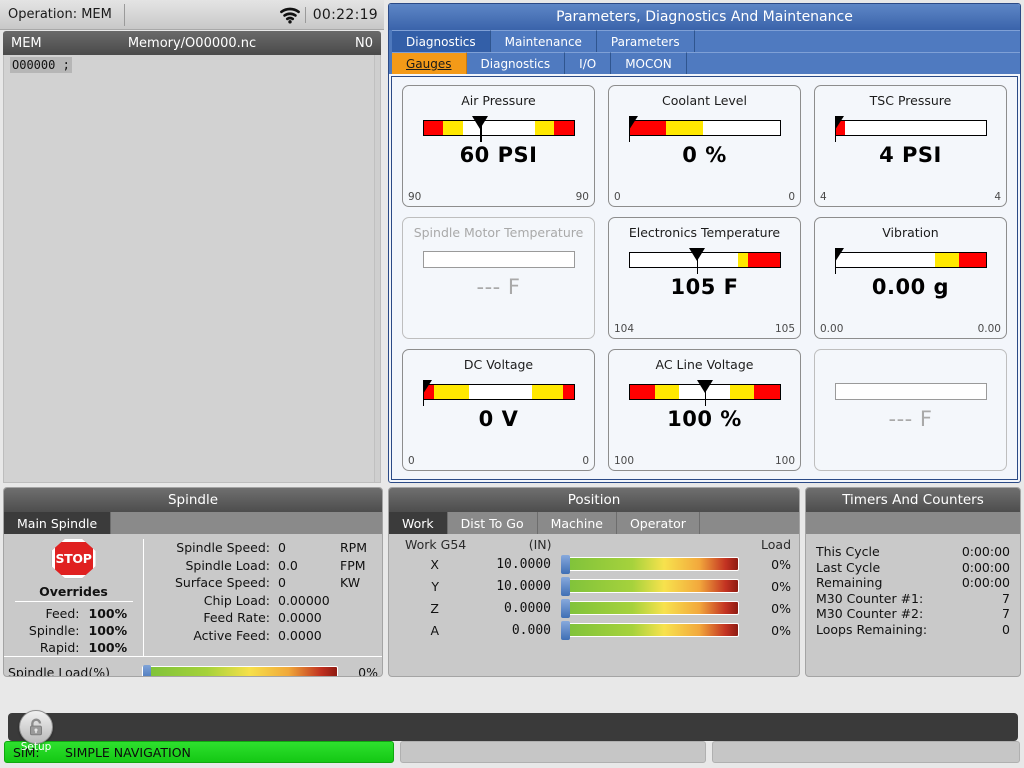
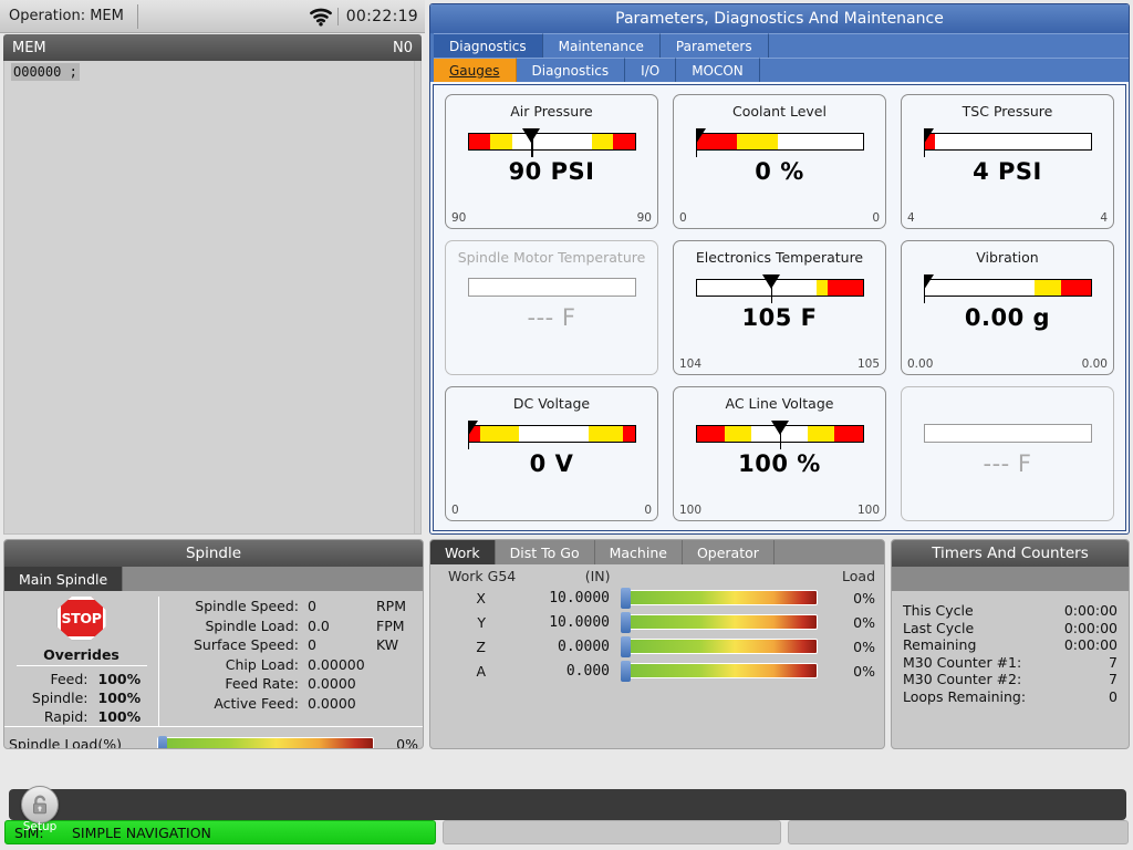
  Operation: MEM
  00:22:19
  MEM
- Memory/O00000.nc
  N0
  O00000 ;
  Parameters, Diagnostics And Maintenance
  Diagnostics
  Maintenance
  Parameters
  Gauges
  Diagnostics
  I/O
  MOCON
  Air Pressure
- 60 PSI
+ 90 PSI
  90
  90
  Coolant Level
  0 %
  0
  0
  TSC Pressure
  4 PSI
  4
  4
  Spindle Motor Temperature
  --- F
  Electronics Temperature
  105 F
  104
  105
  Vibration
  0.00 g
  0.00
  0.00
  DC Voltage
  0 V
  0
  0
  AC Line Voltage
  100 %
  100
  100
  --- F
  Spindle
  Main Spindle
  STOP
  Overrides
  Feed:
  100%
  Spindle:
  100%
  Rapid:
  100%
  Spindle Speed:
  0
  RPM
  Spindle Load:
  0.0
  FPM
  Surface Speed:
  0
  KW
  Chip Load:
  0.00000
  Feed Rate:
  0.0000
  Active Feed:
  0.0000
  Spindle Load(%)
  0%
- Position
  Work
  Dist To Go
  Machine
  Operator
  Work G54
  (IN)
  Load
  X
  10.0000
  0%
  Y
  10.0000
  0%
  Z
  0.0000
  0%
  A
  0.000
  0%
  Timers And Counters
  This Cycle
  0:00:00
  Last Cycle
  0:00:00
  Remaining
  0:00:00
  M30 Counter #1:
  7
  M30 Counter #2:
  7
  Loops Remaining:
  0
  Setup
  SIM:
  SIMPLE NAVIGATION
